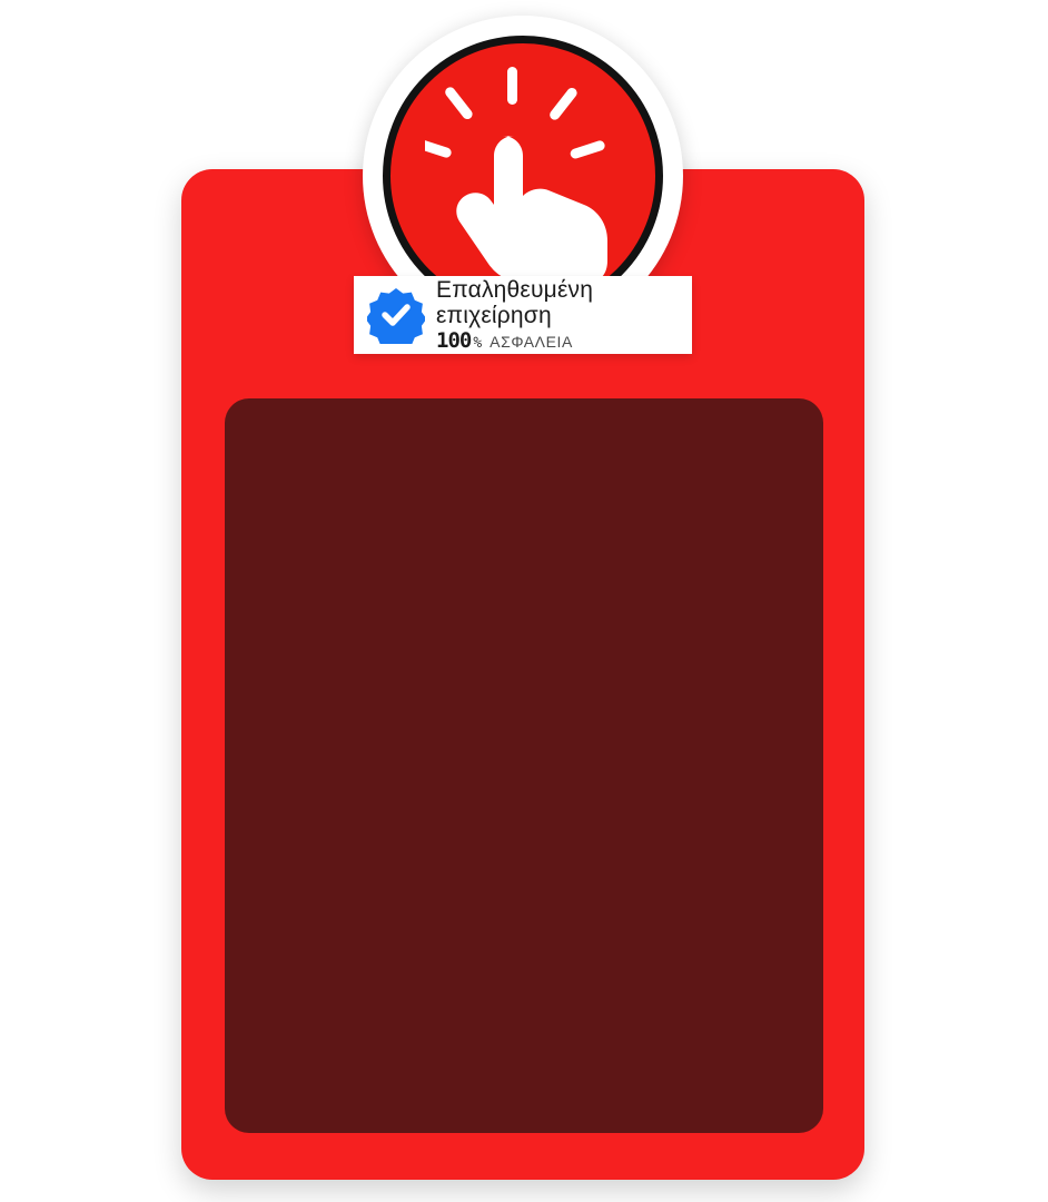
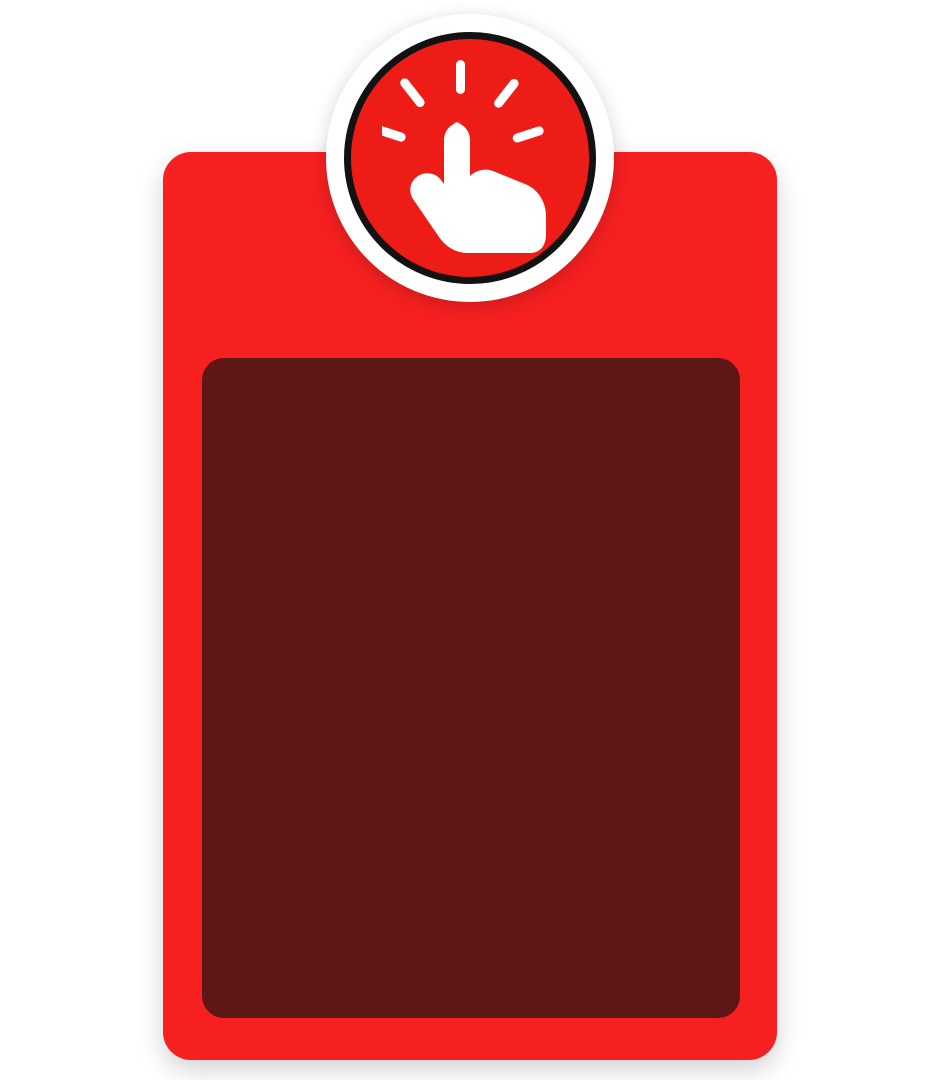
- Επαληθευμένη επιχείρηση
- 100
- %
- ΑΣΦΑΛΕΙΑ
